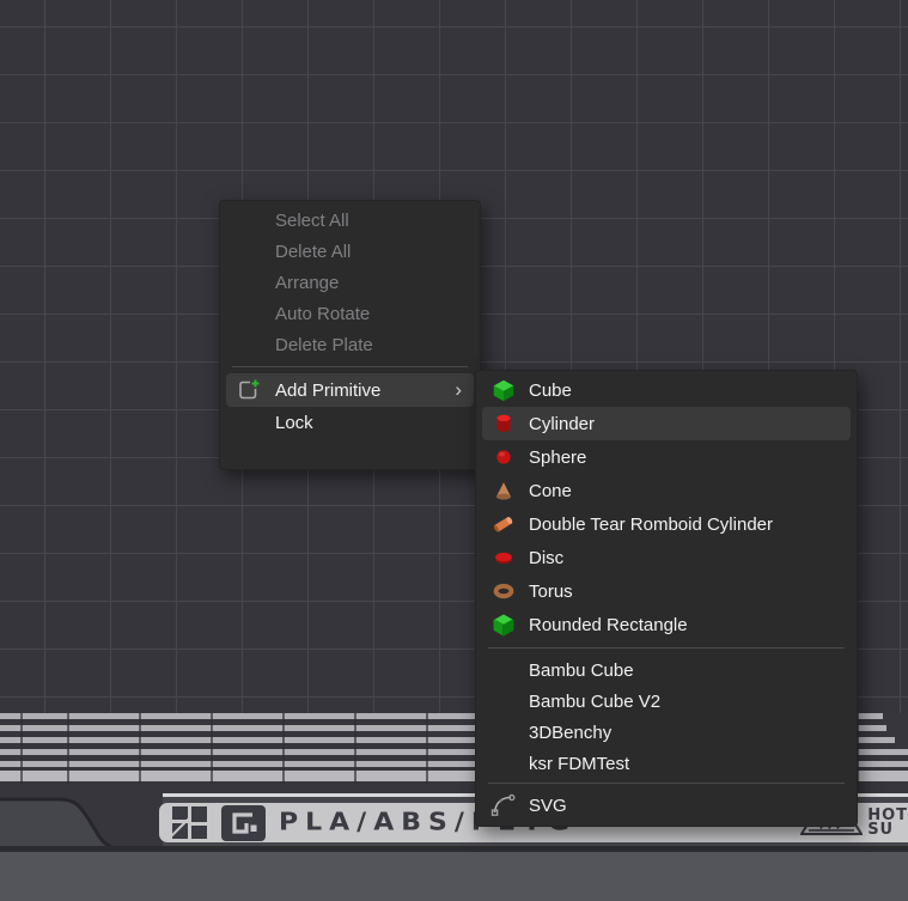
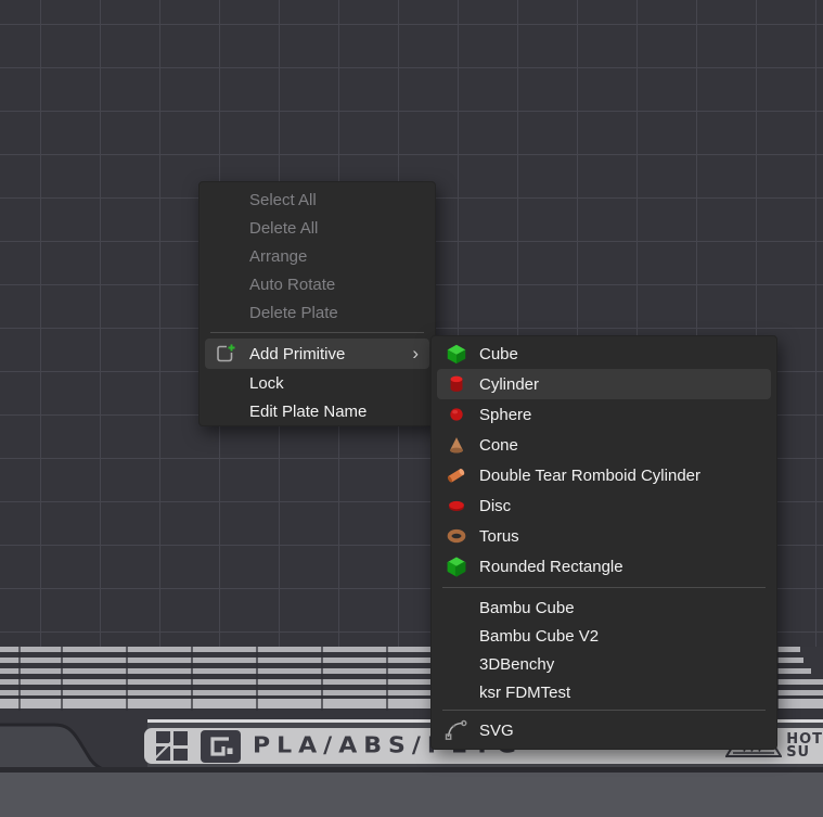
  HOT
  SU
  Select All
  Delete All
  Arrange
  Auto Rotate
  Delete Plate
  Add Primitive
  ›
  Lock
+ Edit Plate Name
  Cube
  Cylinder
  Sphere
  Cone
  Double Tear Romboid Cylinder
  Disc
  Torus
  Rounded Rectangle
  Bambu Cube
  Bambu Cube V2
  3DBenchy
  ksr FDMTest
  SVG
